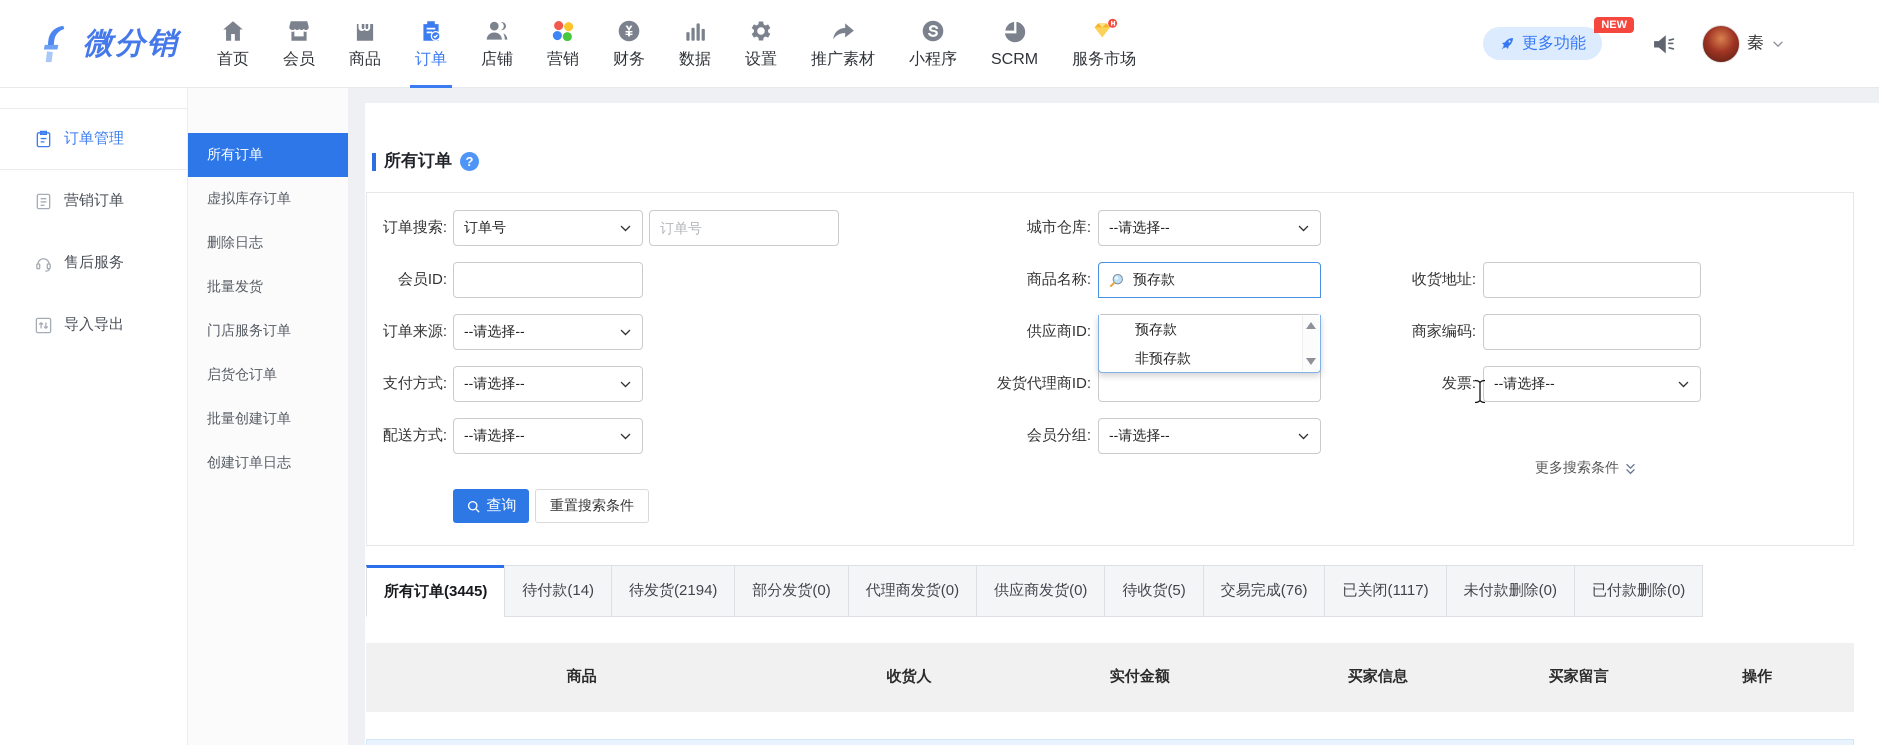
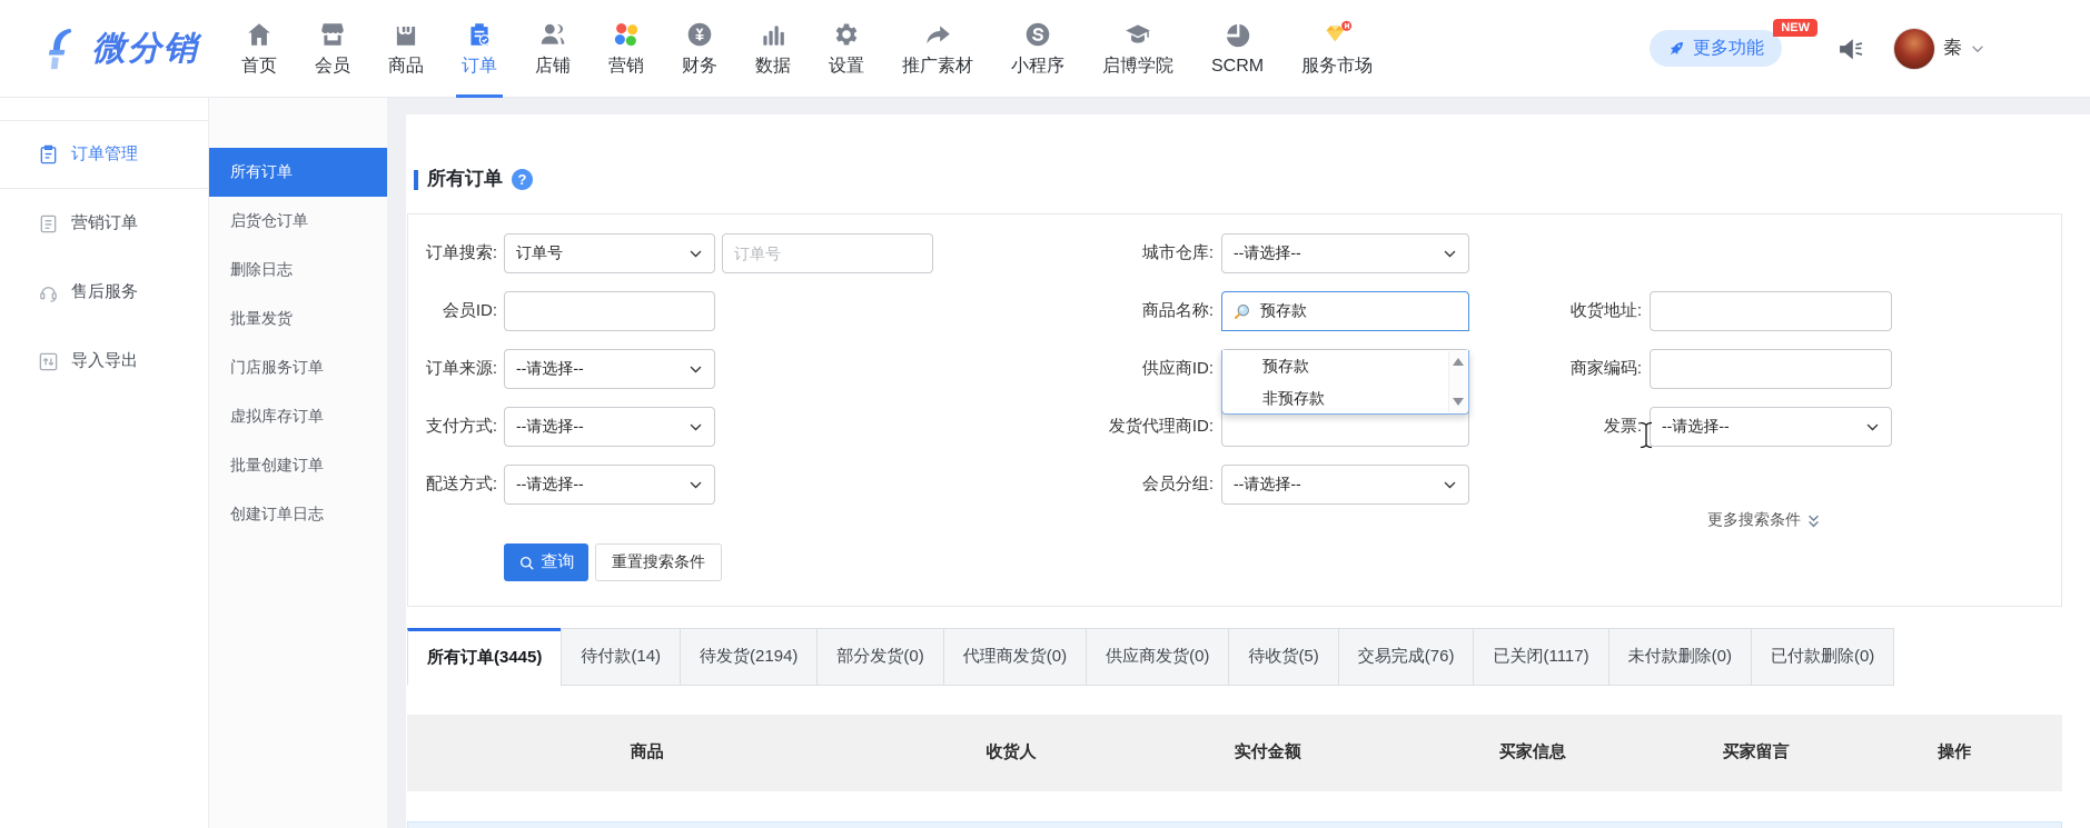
  微分销
  首页
  会员
  商品
  订单
  店铺
  营销
  财务
  数据
  设置
  推广素材
  小程序
+ 启博学院
  SCRM
  服务市场
  更多功能
  NEW
  秦
  订单管理
  营销订单
  售后服务
  导入导出
  所有订单
- 虚拟库存订单
+ 启货仓订单
  删除日志
  批量发货
  门店服务订单
- 启货仓订单
+ 虚拟库存订单
  批量创建订单
  创建订单日志
  所有订单
  ?
  订单搜索:
  订单号
  订单号
  城市仓库:
  --请选择--
  会员ID:
  商品名称:
  预存款
  预存款
  非预存款
  收货地址:
  订单来源:
  --请选择--
  供应商ID:
  商家编码:
  支付方式:
  --请选择--
  发货代理商ID:
  发票:
  --请选择--
  配送方式:
  --请选择--
  会员分组:
  --请选择--
  更多搜索条件
  查询
  重置搜索条件
  所有订单(3445)
  待付款(14)
  待发货(2194)
  部分发货(0)
  代理商发货(0)
  供应商发货(0)
  待收货(5)
  交易完成(76)
  已关闭(1117)
  未付款删除(0)
  已付款删除(0)
  商品
  收货人
  实付金额
  买家信息
  买家留言
  操作
